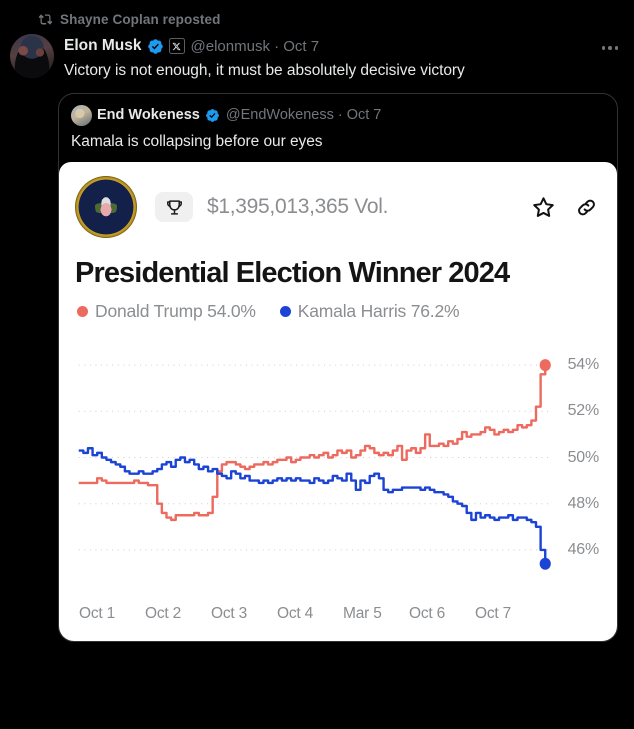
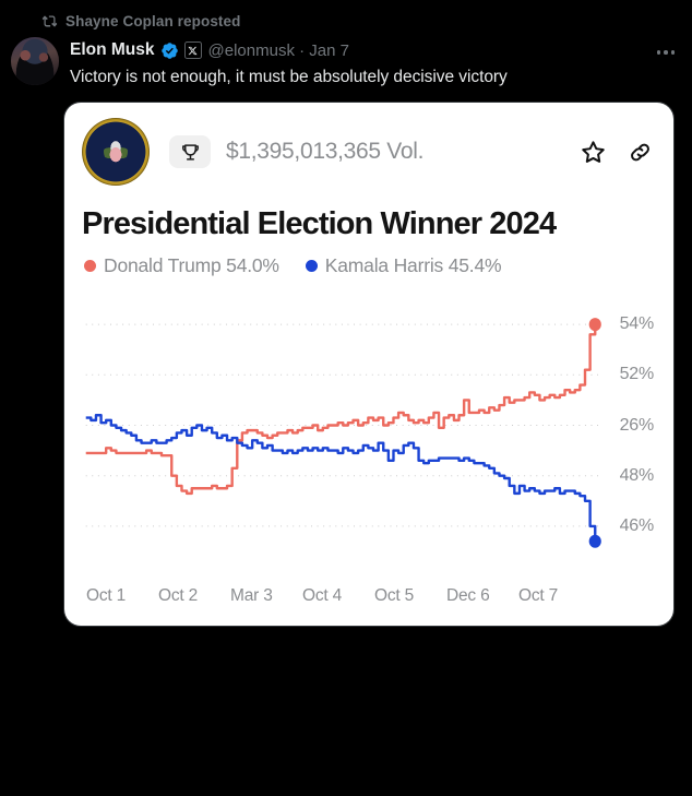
  Shayne Coplan reposted
  Elon Musk
- @elonmusk · Oct 7
+ @elonmusk · Jan 7
  Victory is not enough, it must be absolutely decisive victory
- End Wokeness
- @EndWokeness · Oct 7
- Kamala is collapsing before our eyes
  $1,395,013,365 Vol.
  Presidential Election Winner 2024
  Donald Trump 54.0%
- Kamala Harris 76.2%
+ Kamala Harris 45.4%
  54%
  52%
- 50%
+ 26%
  48%
  46%
  Oct 1
  Oct 2
- Oct 3
+ Mar 3
  Oct 4
- Mar 5
+ Oct 5
- Oct 6
+ Dec 6
  Oct 7
